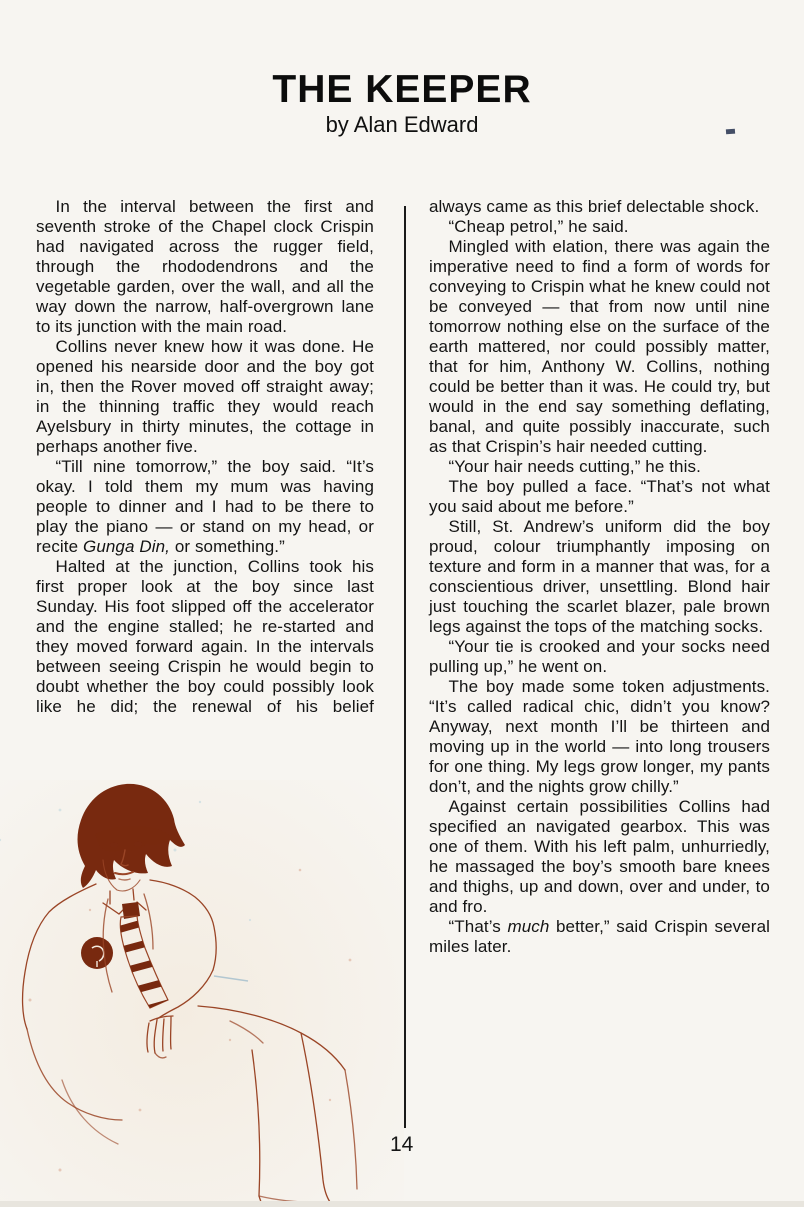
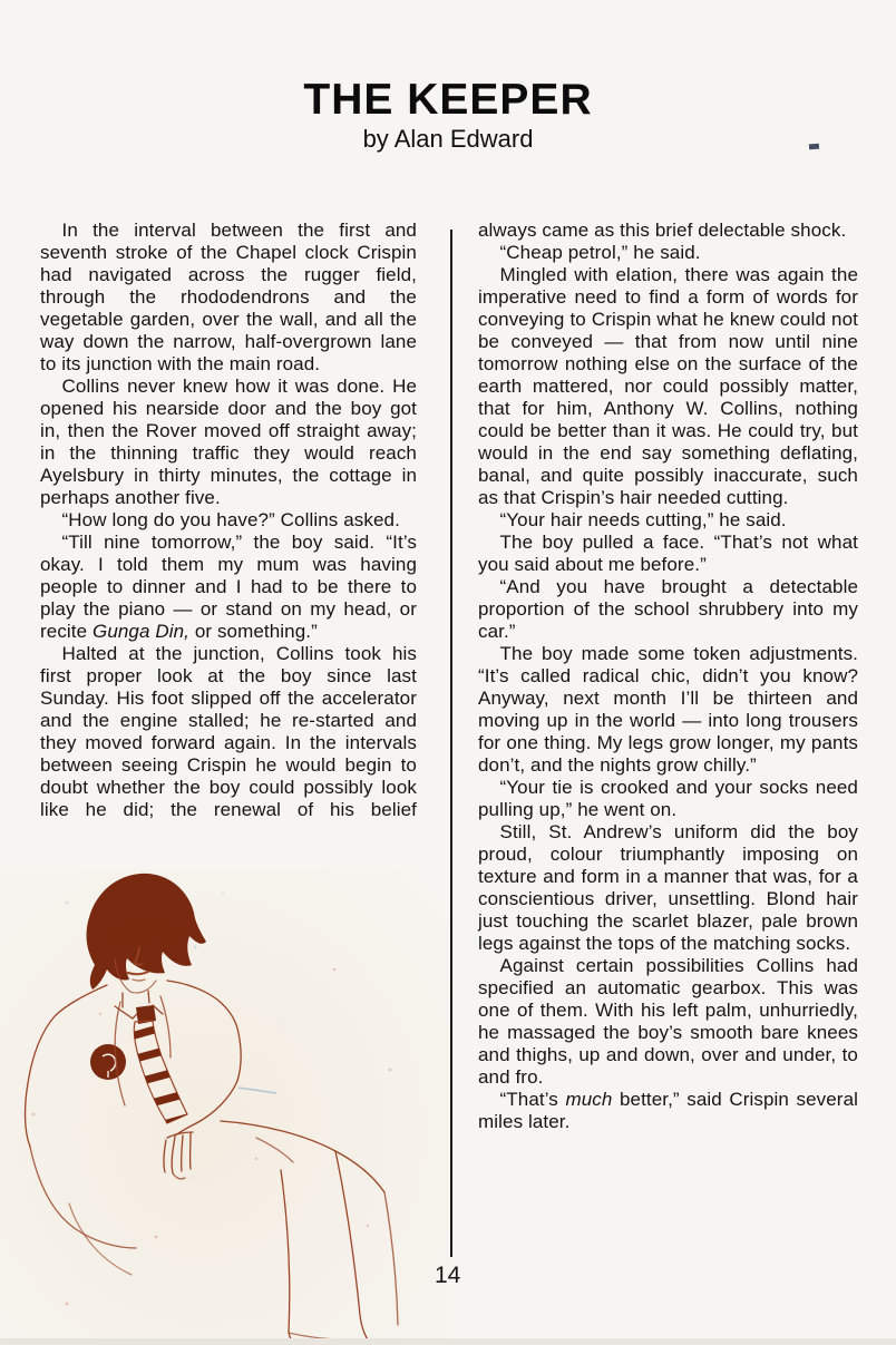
  THE KEEPER
  by Alan Edward
  In the interval between the first and seventh stroke of the Chapel clock Crispin had navigated across the rugger field, through the rhododendrons and the vegetable garden, over the wall, and all the way down the narrow, half-overgrown lane to its junction with the main road.
  Collins never knew how it was done. He opened his nearside door and the boy got in, then the Rover moved off straight away; in the thinning traffic they would reach Ayelsbury in thirty minutes, the cottage in perhaps another five.
+ “How long do you have?” Collins asked.
  “Till nine tomorrow,” the boy said. “It’s okay. I told them my mum was having people to dinner and I had to be there to play the piano — or stand on my head, or recite Gunga Din, or something.”
  Halted at the junction, Collins took his first proper look at the boy since last Sunday. His foot slipped off the accelerator and the engine stalled; he re-started and they moved forward again. In the intervals between seeing Crispin he would begin to doubt whether the boy could possibly look like he did; the renewal of his belief
  always came as this brief delectable shock.
  “Cheap petrol,” he said.
  Mingled with elation, there was again the imperative need to find a form of words for conveying to Crispin what he knew could not be conveyed — that from now until nine tomorrow nothing else on the surface of the earth mattered, nor could possibly matter, that for him, Anthony W. Collins, nothing could be better than it was. He could try, but would in the end say something deflating, banal, and quite possibly inaccurate, such as that Crispin’s hair needed cutting.
- “Your hair needs cutting,” he this.
+ “Your hair needs cutting,” he said.
  The boy pulled a face. “That’s not what you said about me before.”
+ “And you have brought a detectable proportion of the school shrubbery into my car.”
- Still, St. Andrew’s uniform did the boy proud, colour triumphantly imposing on texture and form in a manner that was, for a conscientious driver, unsettling. Blond hair just touching the scarlet blazer, pale brown legs against the tops of the matching socks.
+ The boy made some token adjustments. “It’s called radical chic, didn’t you know? Anyway, next month I’ll be thirteen and moving up in the world — into long trousers for one thing. My legs grow longer, my pants don’t, and the nights grow chilly.”
  “Your tie is crooked and your socks need pulling up,” he went on.
- The boy made some token adjustments. “It’s called radical chic, didn’t you know? Anyway, next month I’ll be thirteen and moving up in the world — into long trousers for one thing. My legs grow longer, my pants don’t, and the nights grow chilly.”
+ Still, St. Andrew’s uniform did the boy proud, colour triumphantly imposing on texture and form in a manner that was, for a conscientious driver, unsettling. Blond hair just touching the scarlet blazer, pale brown legs against the tops of the matching socks.
- Against certain possibilities Collins had specified an navigated gearbox. This was one of them. With his left palm, unhurriedly, he massaged the boy’s smooth bare knees and thighs, up and down, over and under, to and fro.
+ Against certain possibilities Collins had specified an automatic gearbox. This was one of them. With his left palm, unhurriedly, he massaged the boy’s smooth bare knees and thighs, up and down, over and under, to and fro.
  “That’s much better,” said Crispin several miles later.
  14
